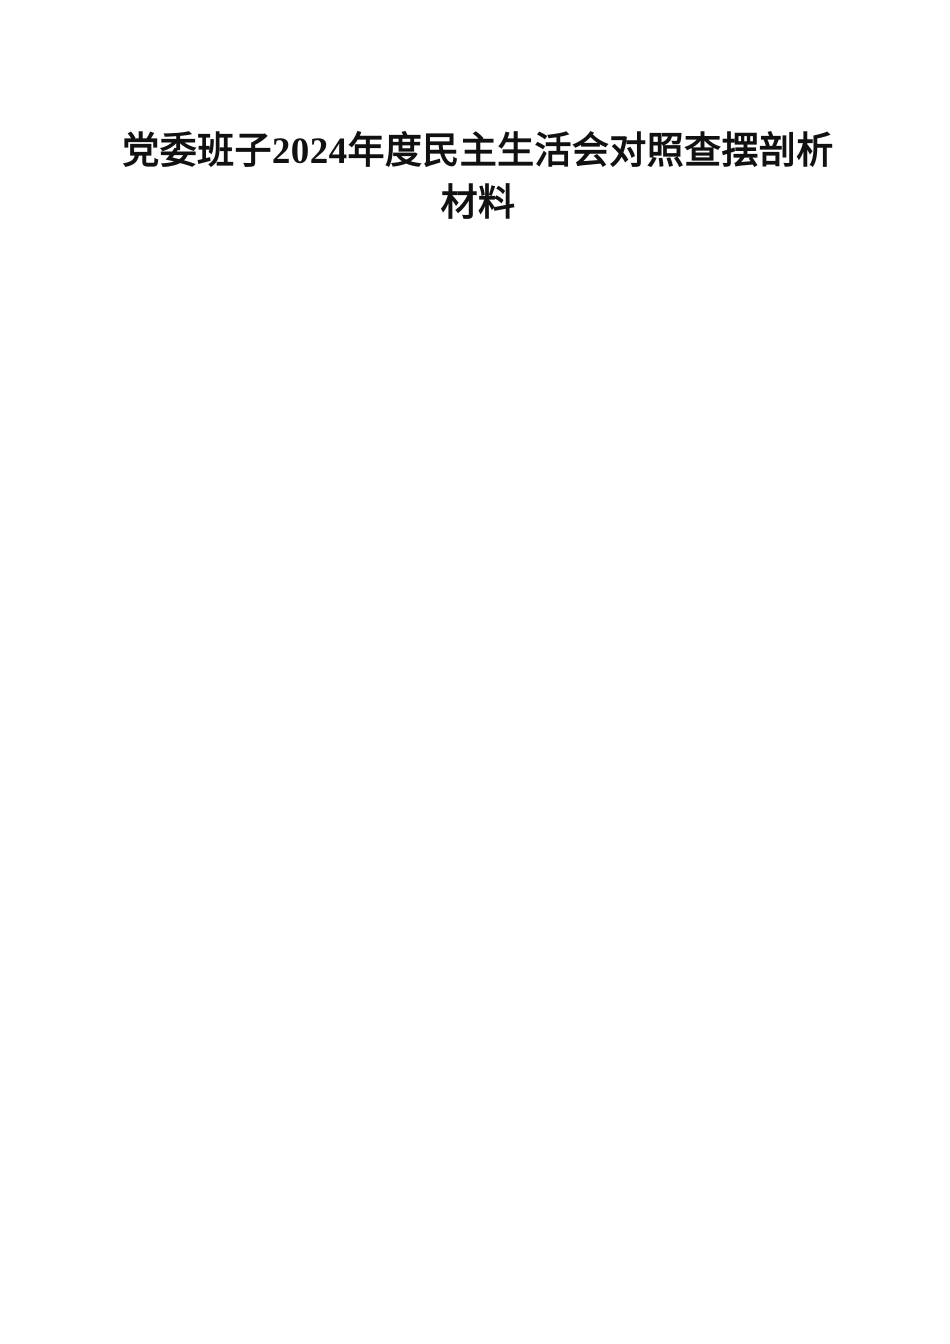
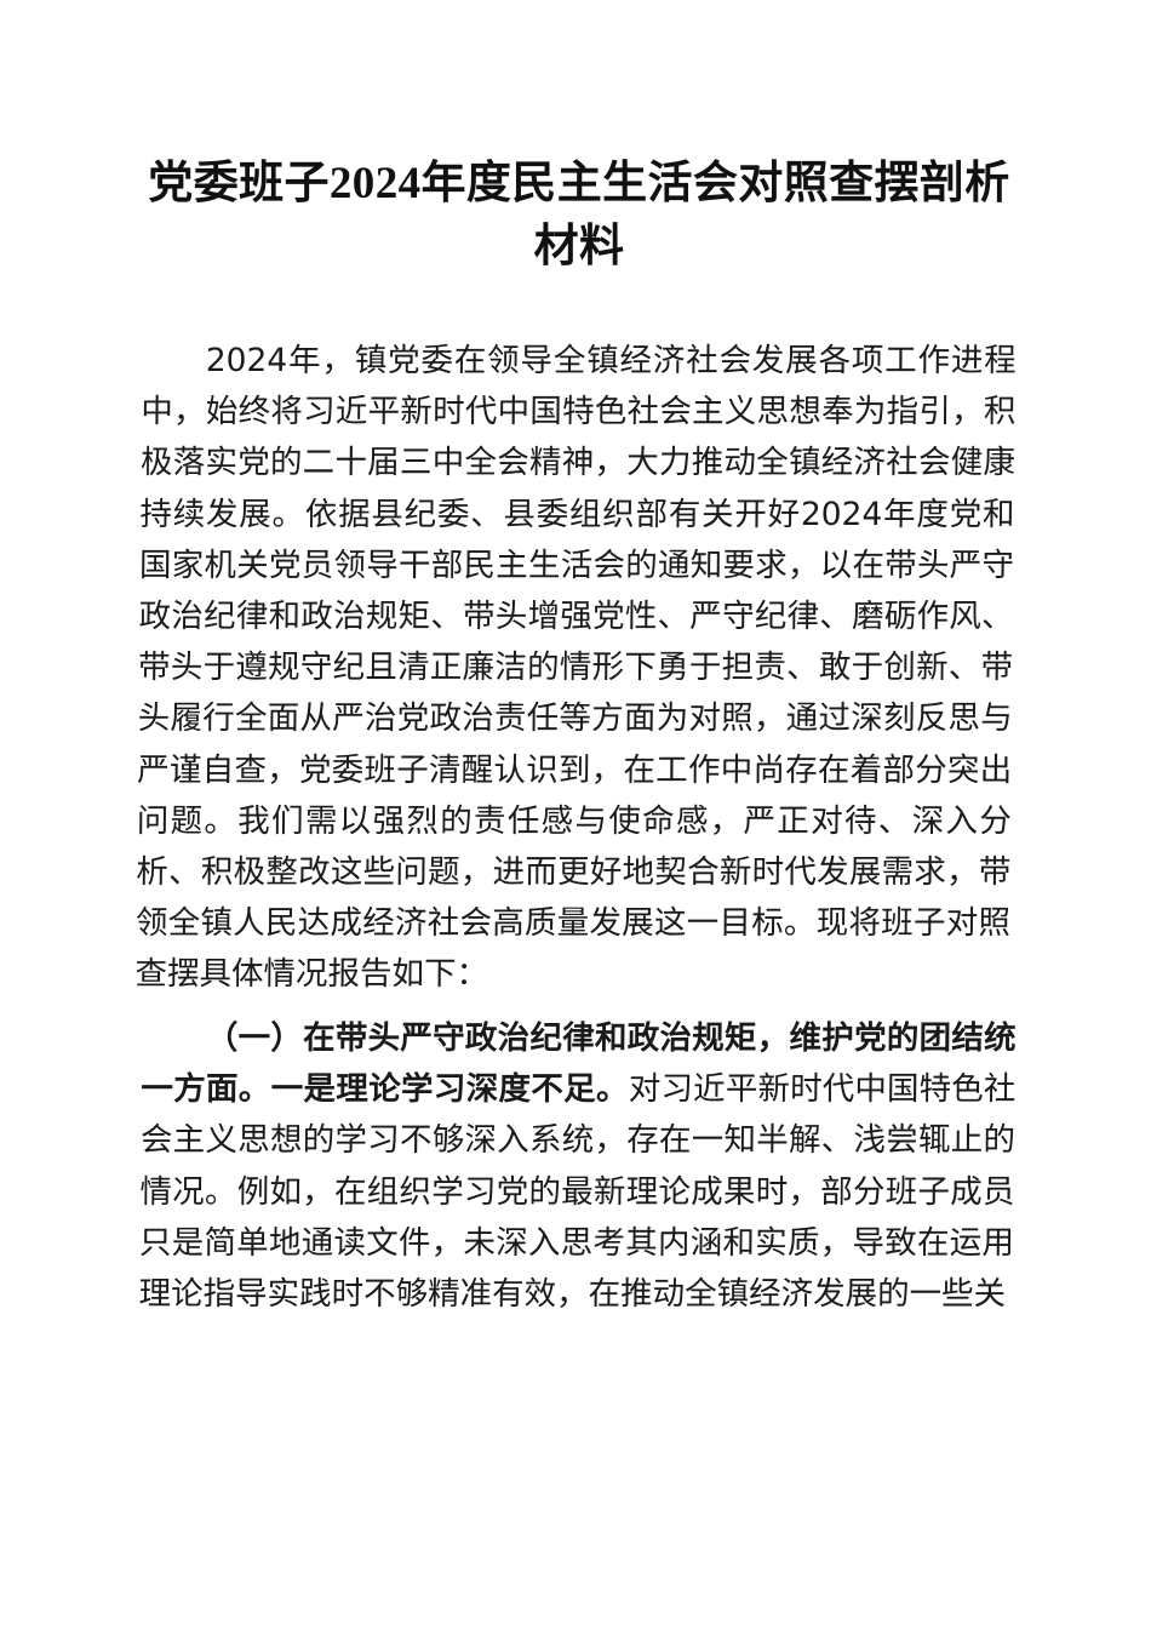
  党委班子2024年度民主生活会对照查摆剖析材料
+ 2024年，镇党委在领导全镇经济社会发展各项工作进程中，始终将习近平新时代中国特色社会主义思想奉为指引，积极落实党的二十届三中全会精神，大力推动全镇经济社会健康持续发展。依据县纪委、县委组织部有关开好2024年度党和国家机关党员领导干部民主生活会的通知要求，以在带头严守政治纪律和政治规矩、带头增强党性、严守纪律、磨砺作风、带头于遵规守纪且清正廉洁的情形下勇于担责、敢于创新、带头履行全面从严治党政治责任等方面为对照，通过深刻反思与严谨自查，党委班子清醒认识到，在工作中尚存在着部分突出问题。我们需以强烈的责任感与使命感，严正对待、深入分析、积极整改这些问题，进而更好地契合新时代发展需求，带领全镇人民达成经济社会高质量发展这一目标。现将班子对照查摆具体情况报告如下：
+ （一）在带头严守政治纪律和政治规矩，维护党的团结统一方面。一是理论学习深度不足。对习近平新时代中国特色社会主义思想的学习不够深入系统，存在一知半解、浅尝辄止的情况。例如，在组织学习党的最新理论成果时，部分班子成员只是简单地通读文件，未深入思考其内涵和实质，导致在运用理论指导实践时不够精准有效，在推动全镇经济发展的一些关
